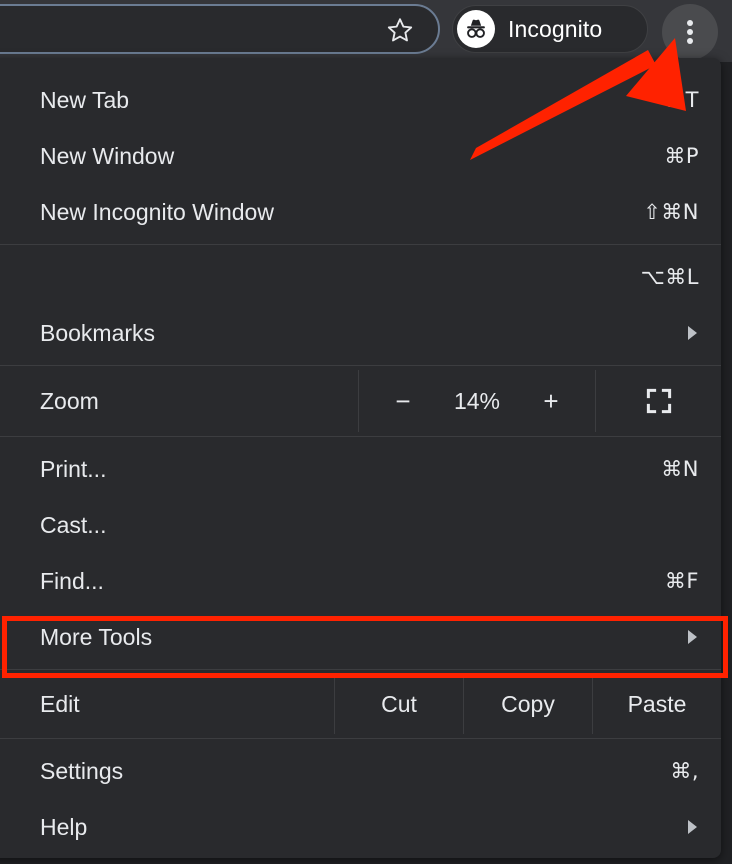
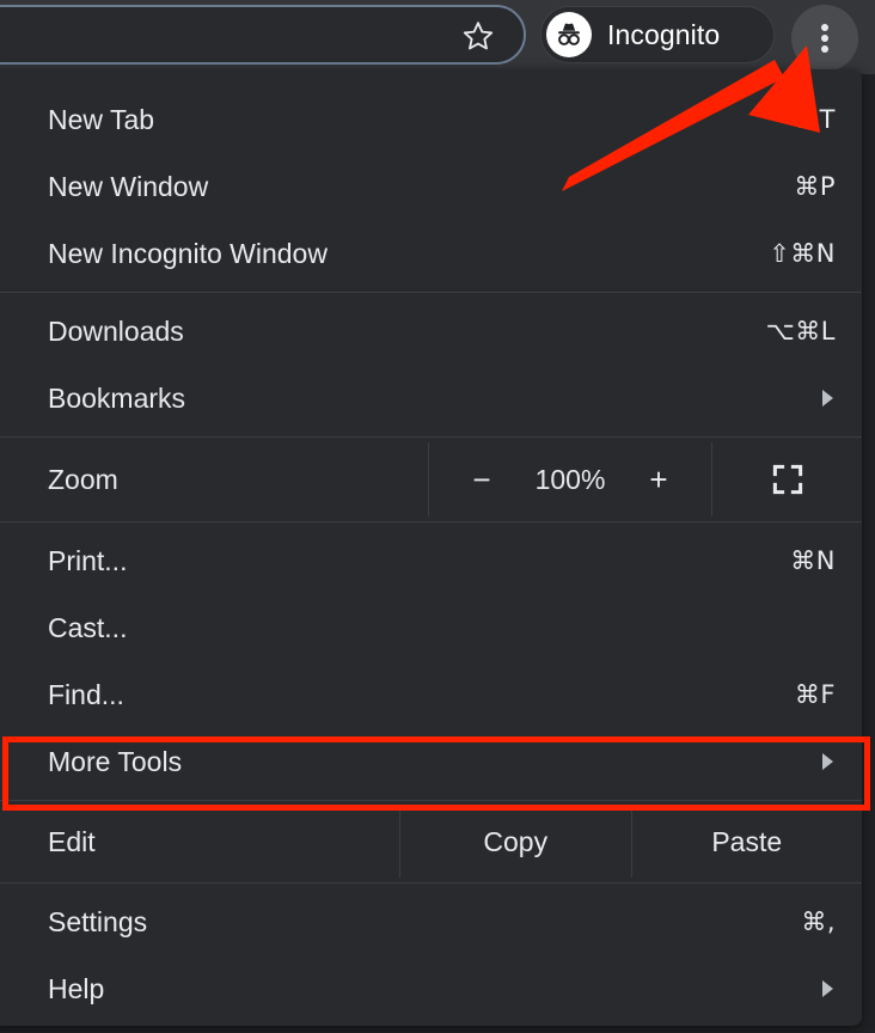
  Incognito
  New Tab
  New Window
  ⌘P
  New Incognito Window
  ⇧⌘N
+ Downloads
  ⌥⌘L
  Bookmarks
  Zoom
  −
- 14%
+ 100%
  +
  Print...
  ⌘N
  Cast...
  Find...
  ⌘F
  More Tools
  Edit
- Cut
  Copy
  Paste
  Settings
  ⌘,
  Help
